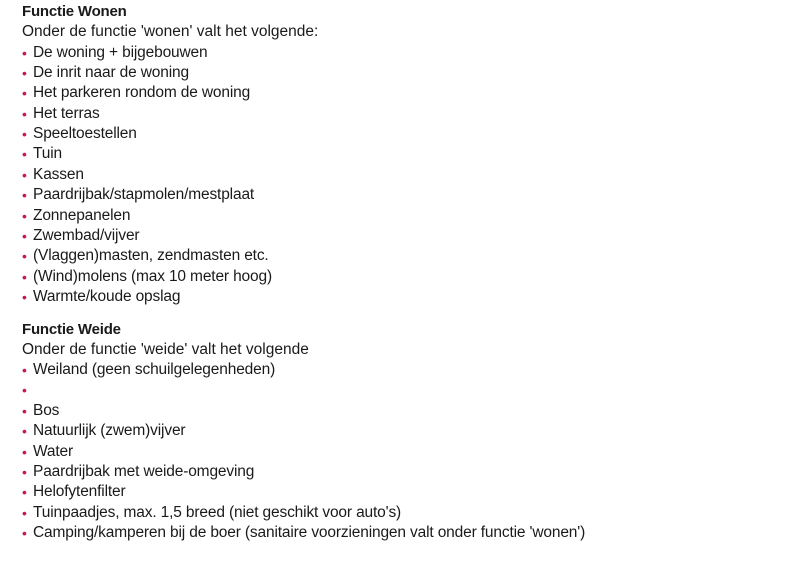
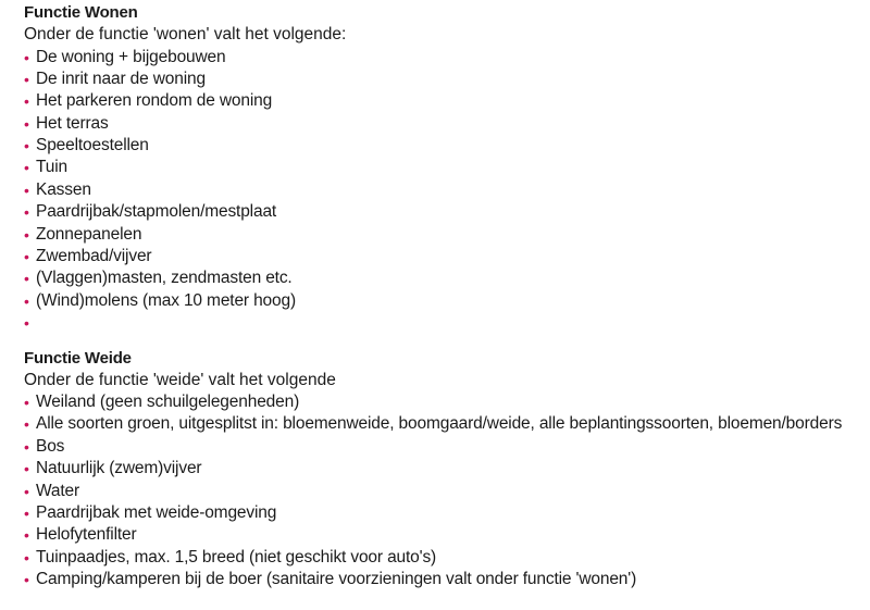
  Functie Wonen
  Onder de functie 'wonen' valt het volgende:
  •
  De woning + bijgebouwen
  •
  De inrit naar de woning
  •
  Het parkeren rondom de woning
  •
  Het terras
  •
  Speeltoestellen
  •
  Tuin
  •
  Kassen
  •
  Paardrijbak/stapmolen/mestplaat
  •
  Zonnepanelen
  •
  Zwembad/vijver
  •
  (Vlaggen)masten, zendmasten etc.
  •
  (Wind)molens (max 10 meter hoog)
  •
- Warmte/koude opslag
  Functie Weide
  Onder de functie 'weide' valt het volgende
  •
  Weiland (geen schuilgelegenheden)
  •
+ Alle soorten groen, uitgesplitst in: bloemenweide, boomgaard/weide, alle beplantingssoorten, bloemen/borders
  •
  Bos
  •
  Natuurlijk (zwem)vijver
  •
  Water
  •
  Paardrijbak met weide-omgeving
  •
  Helofytenfilter
  •
  Tuinpaadjes, max. 1,5 breed (niet geschikt voor auto's)
  •
  Camping/kamperen bij de boer (sanitaire voorzieningen valt onder functie 'wonen')
